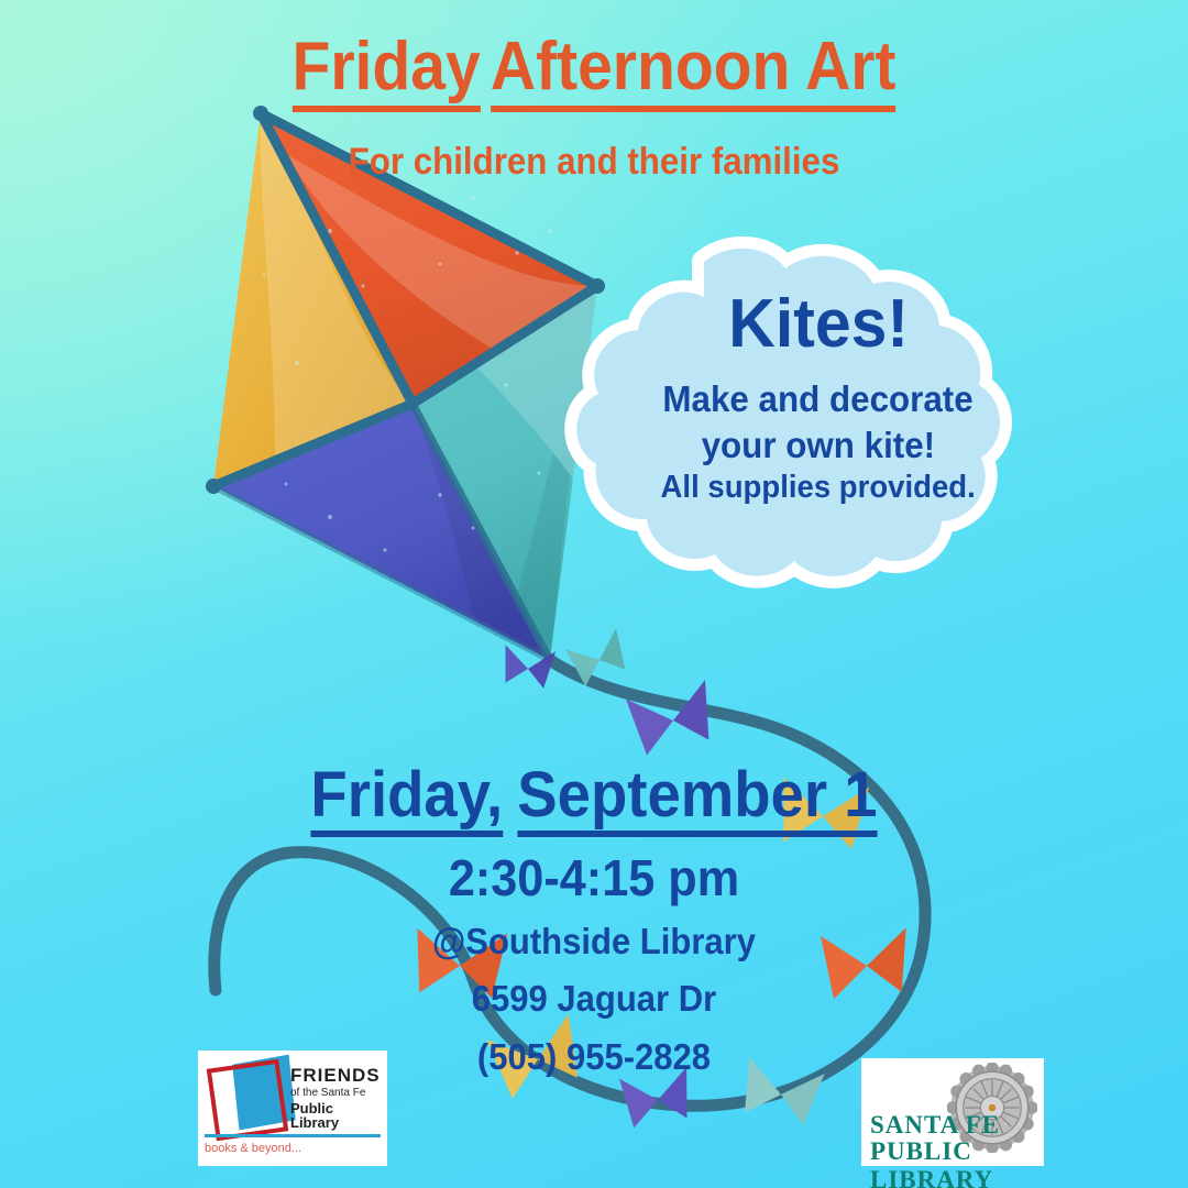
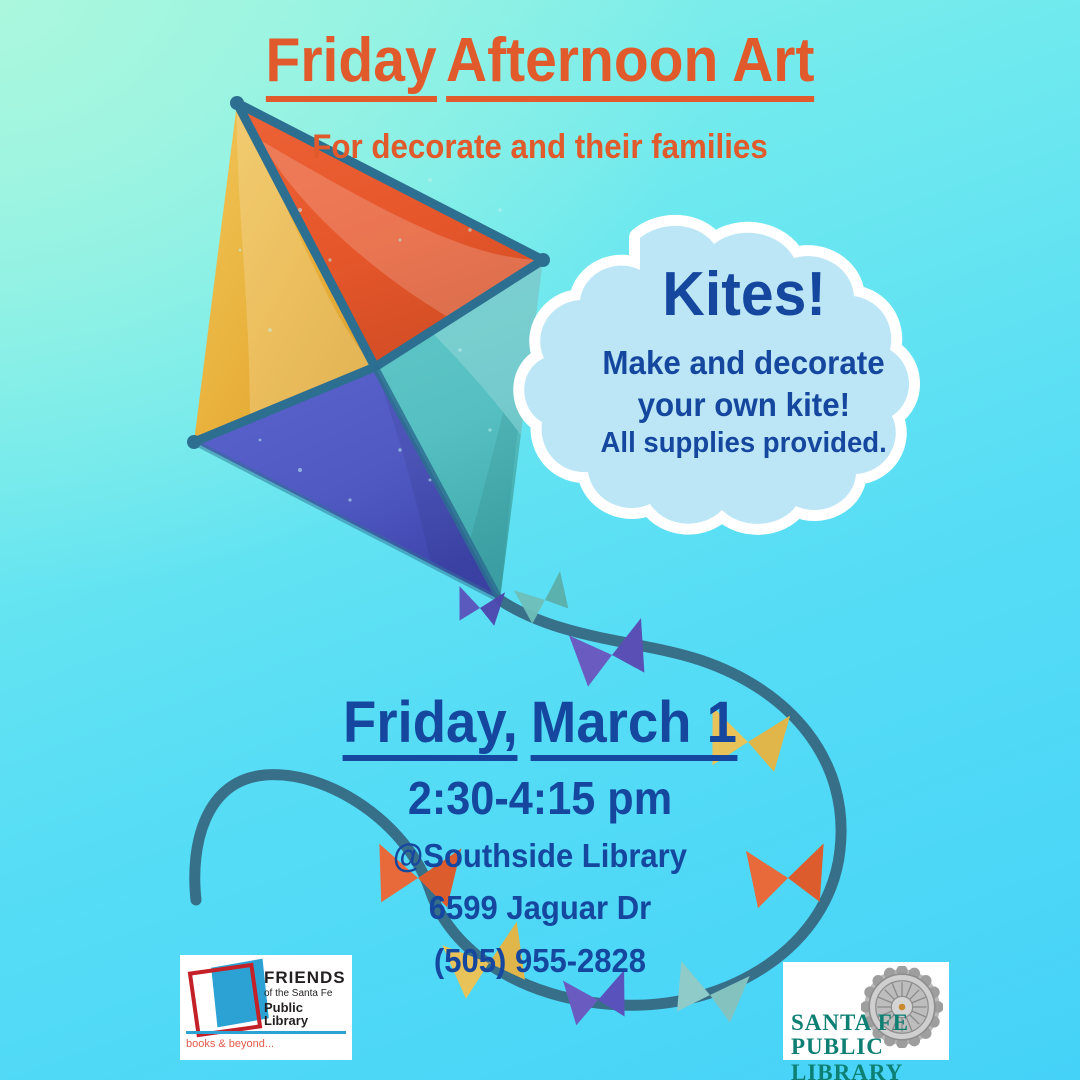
  Friday Afternoon Art
- For children and their families
+ For decorate and their families
  Kites!
  Make and decorate
  your own kite!
  All supplies provided.
- Friday, September 1
+ Friday, March 1
  2:30-4:15 pm
  @Southside Library
  6599 Jaguar Dr
  (505) 955-2828
  FRIENDS
  of the Santa Fe
  Public Library
  books & beyond...
  SANTA FE
  PUBLIC LIBRARY
